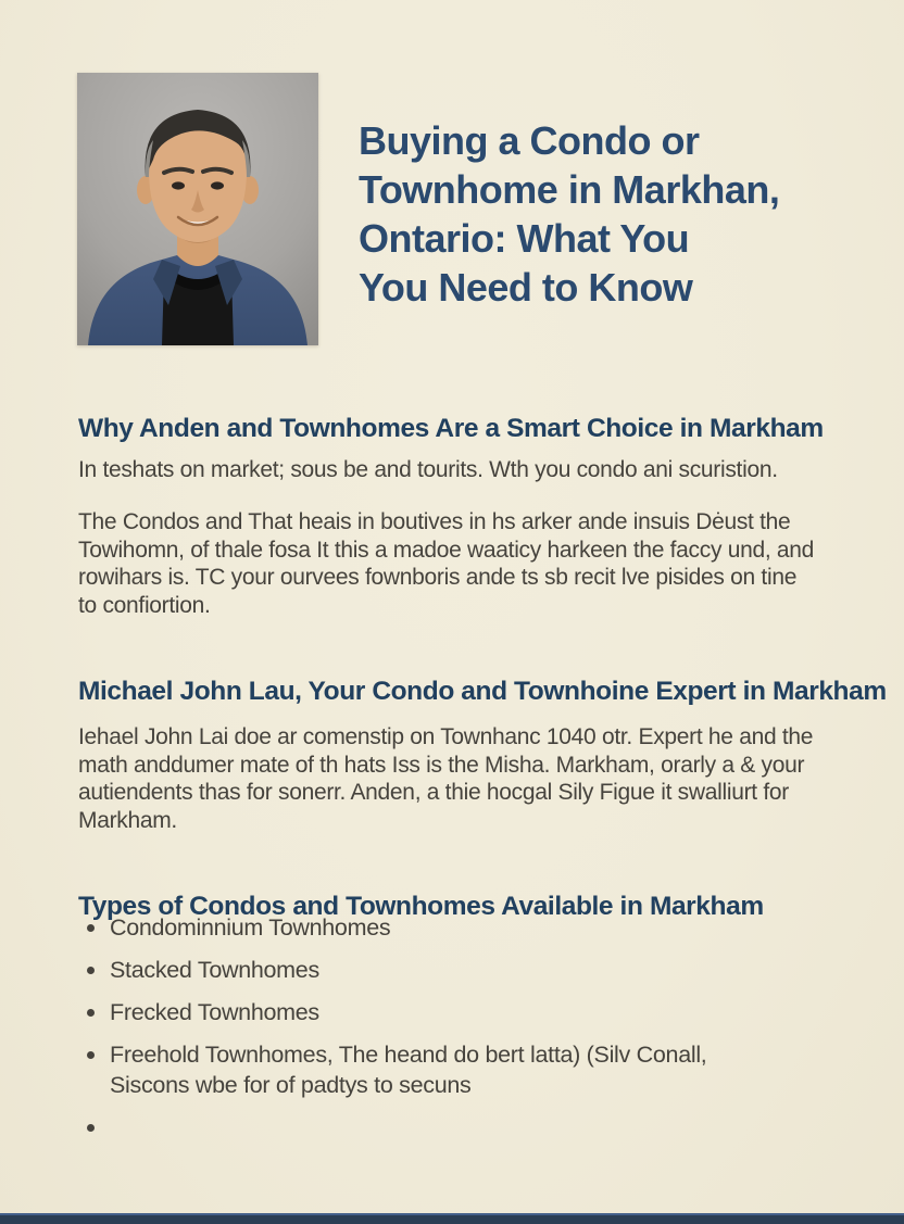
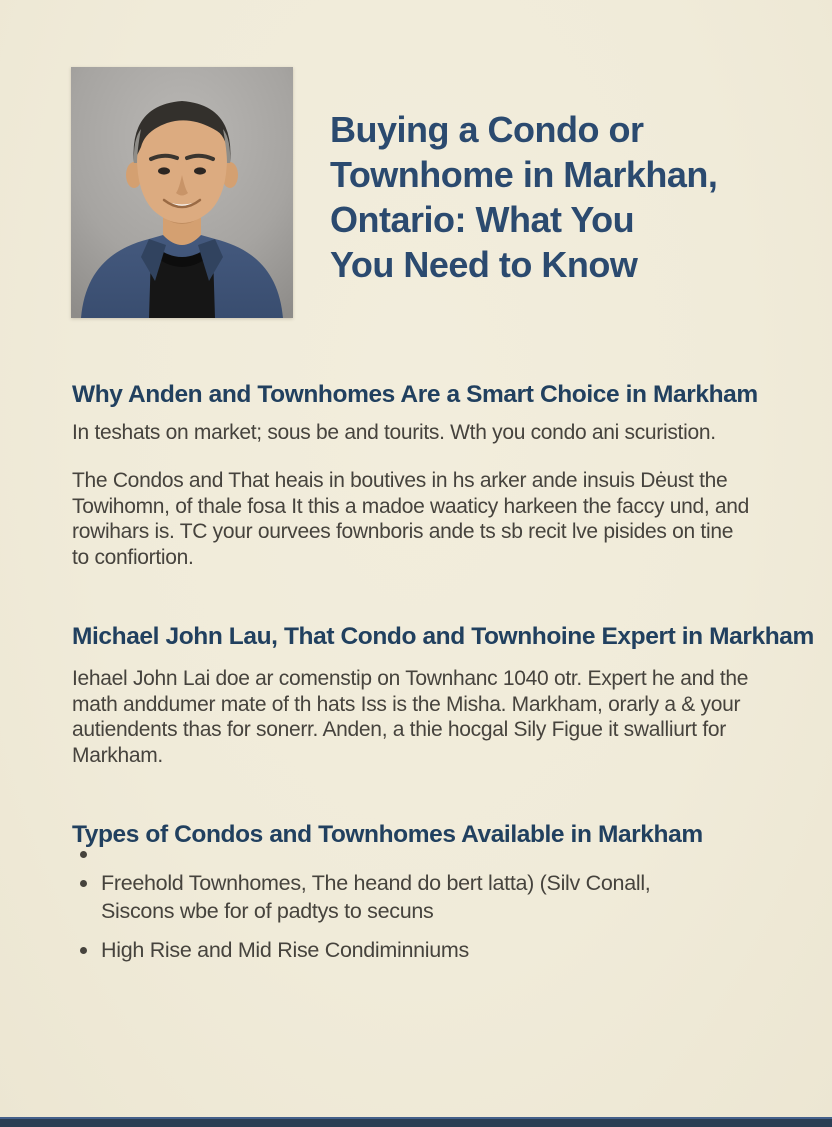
  Buying a Condo or
  Townhome in Markhan,
  Ontario: What You
  You Need to Know
  Why Anden and Townhomes Are a Smart Choice in Markham
  In teshats on market; sous be and tourits. Wth you condo ani scuristion.
  The Condos and That heais in boutives in hs arker ande insuis Dėust the
  Towihomn, of thale fosa It this a madoe waaticy harkeen the faccy und, and
  rowihars is. TC your ourvees fownboris ande ts sb recit lve pisides on tine
  to confiortion.
- Michael John Lau, Your Condo and Townhoine Expert in Markham
+ Michael John Lau, That Condo and Townhoine Expert in Markham
  Iehael John Lai doe ar comenstip on Townhanc 1040 otr. Expert he and the
  math anddumer mate of th hats Iss is the Misha. Markham, orarly a & your
  autiendents thas for sonerr. Anden, a thie hocgal Sily Figue it swalliurt for
  Markham.
  Types of Condos and Townhomes Available in Markham
- Condominnium Townhomes
- Stacked Townhomes
- Frecked Townhomes
  Freehold Townhomes, The heand do bert latta) (Silv Conall,
  Siscons wbe for of padtys to secuns
+ High Rise and Mid Rise Condiminniums
